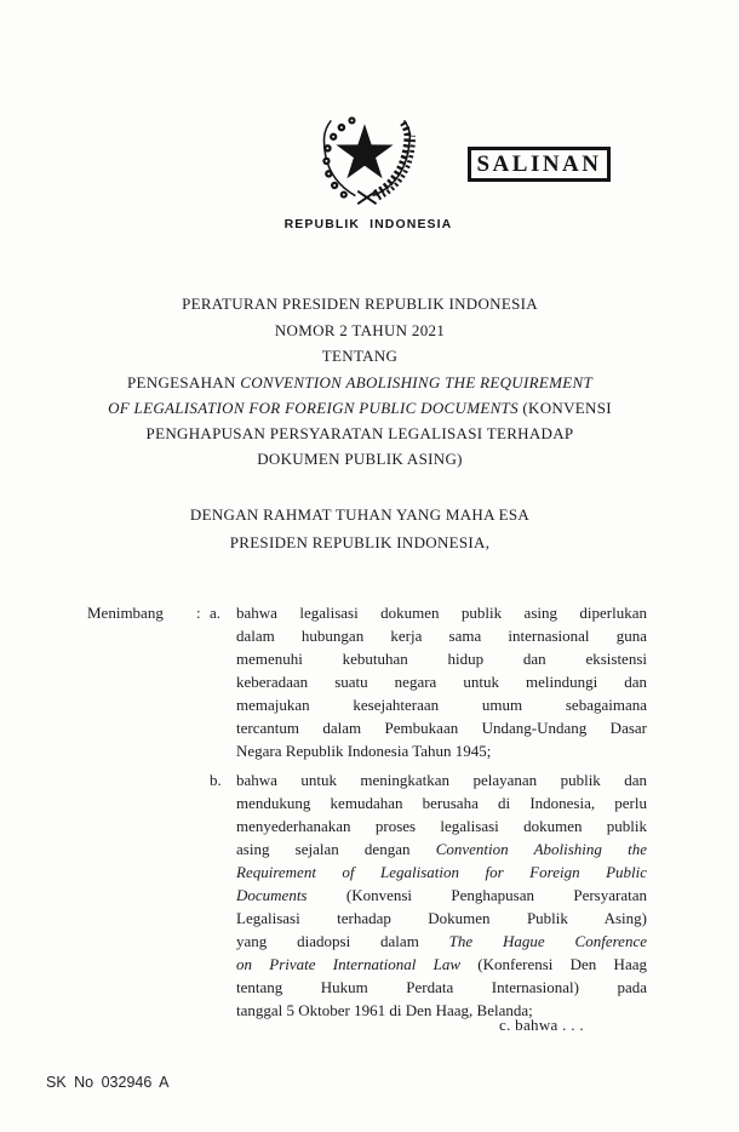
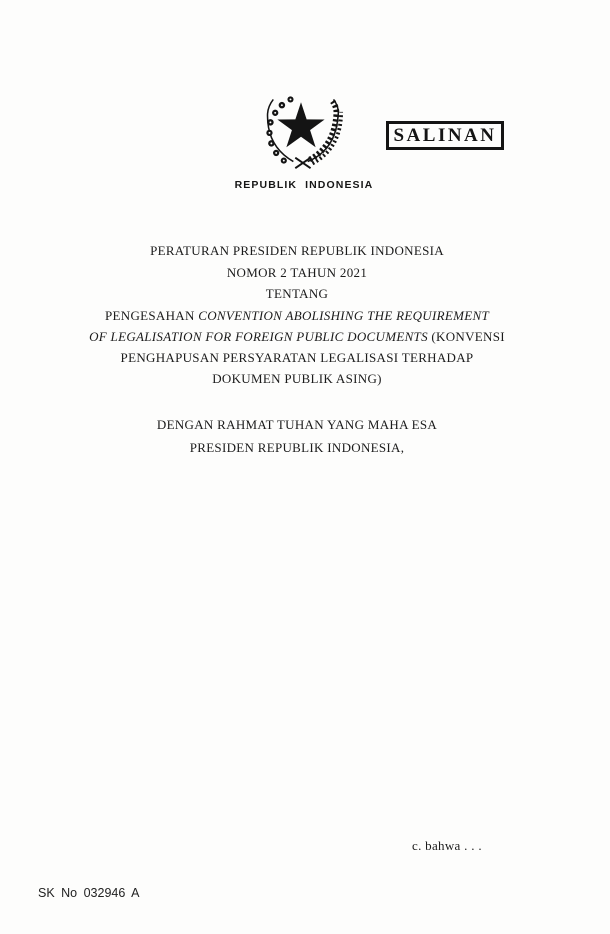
  SALINAN
  REPUBLIK INDONESIA
  PERATURAN PRESIDEN REPUBLIK INDONESIA
  NOMOR 2 TAHUN 2021
  TENTANG
  PENGESAHAN CONVENTION ABOLISHING THE REQUIREMENT
  OF LEGALISATION FOR FOREIGN PUBLIC DOCUMENTS (KONVENSI
  PENGHAPUSAN PERSYARATAN LEGALISASI TERHADAP
  DOKUMEN PUBLIK ASING)
  DENGAN RAHMAT TUHAN YANG MAHA ESA
  PRESIDEN REPUBLIK INDONESIA,
- Menimbang
- :
- a.
- bahwa legalisasi dokumen publik asing diperlukan
- dalam hubungan kerja sama internasional guna
- memenuhi kebutuhan hidup dan eksistensi
- keberadaan suatu negara untuk melindungi dan
- memajukan kesejahteraan umum sebagaimana
- tercantum dalam Pembukaan Undang-Undang Dasar
- Negara Republik Indonesia Tahun 1945;
- b.
- bahwa untuk meningkatkan pelayanan publik dan
- mendukung kemudahan berusaha di Indonesia, perlu
- menyederhanakan proses legalisasi dokumen publik
- asing sejalan dengan Convention Abolishing the
- Requirement of Legalisation for Foreign Public
- Documents (Konvensi Penghapusan Persyaratan
- Legalisasi terhadap Dokumen Publik Asing)
- yang diadopsi dalam The Hague Conference
- on Private International Law (Konferensi Den Haag
- tentang Hukum Perdata Internasional) pada
- tanggal 5 Oktober 1961 di Den Haag, Belanda;
  c. bahwa . . .
  SK No 032946 A
